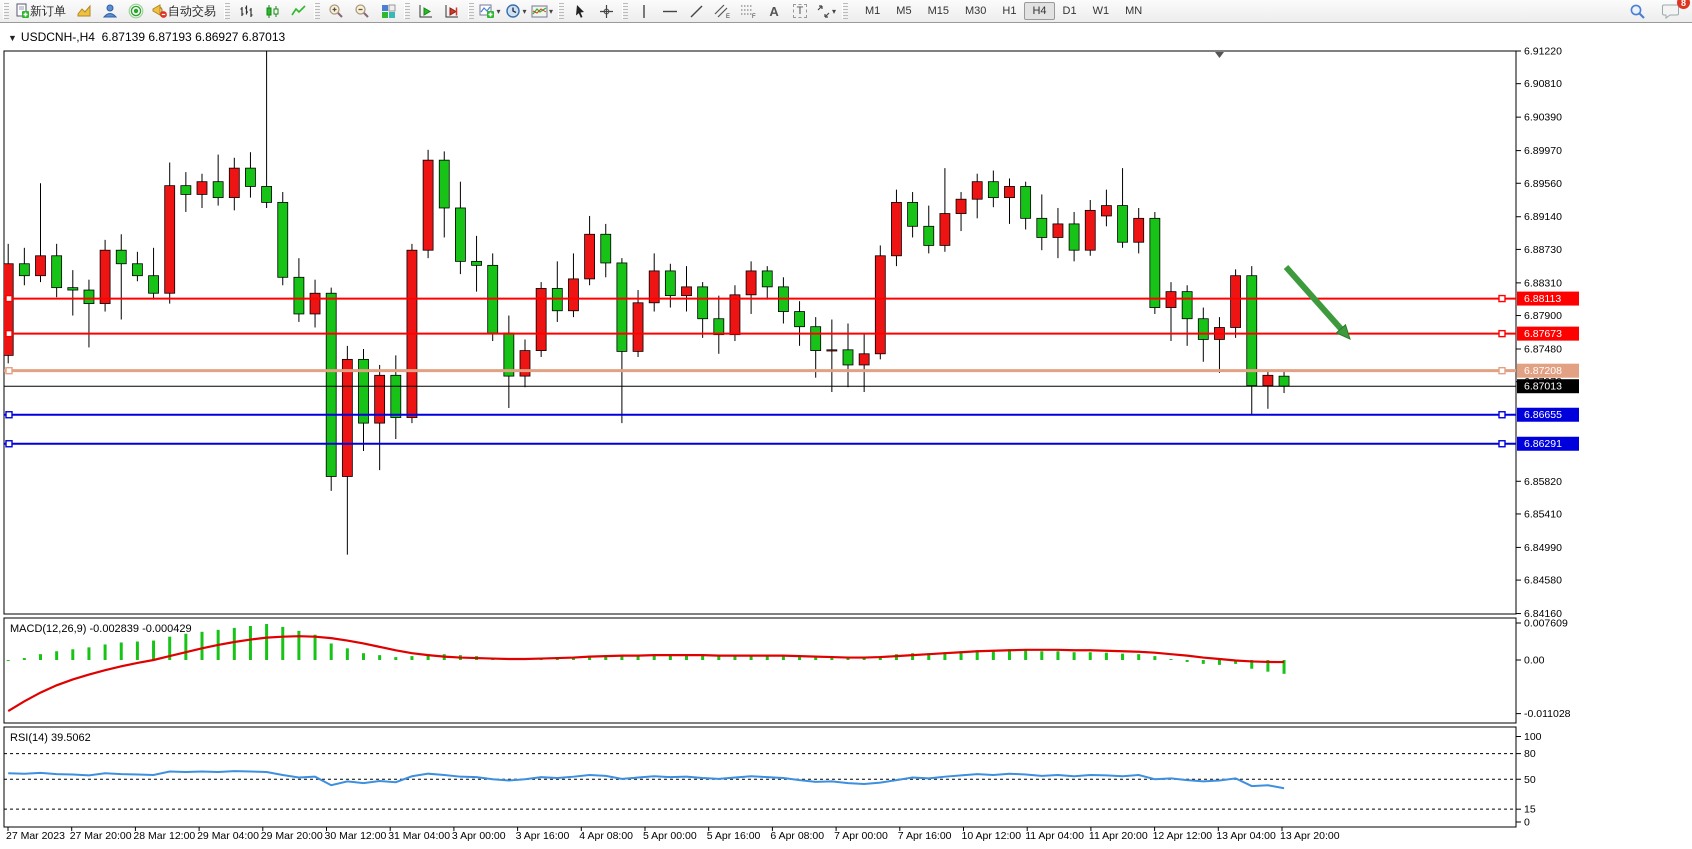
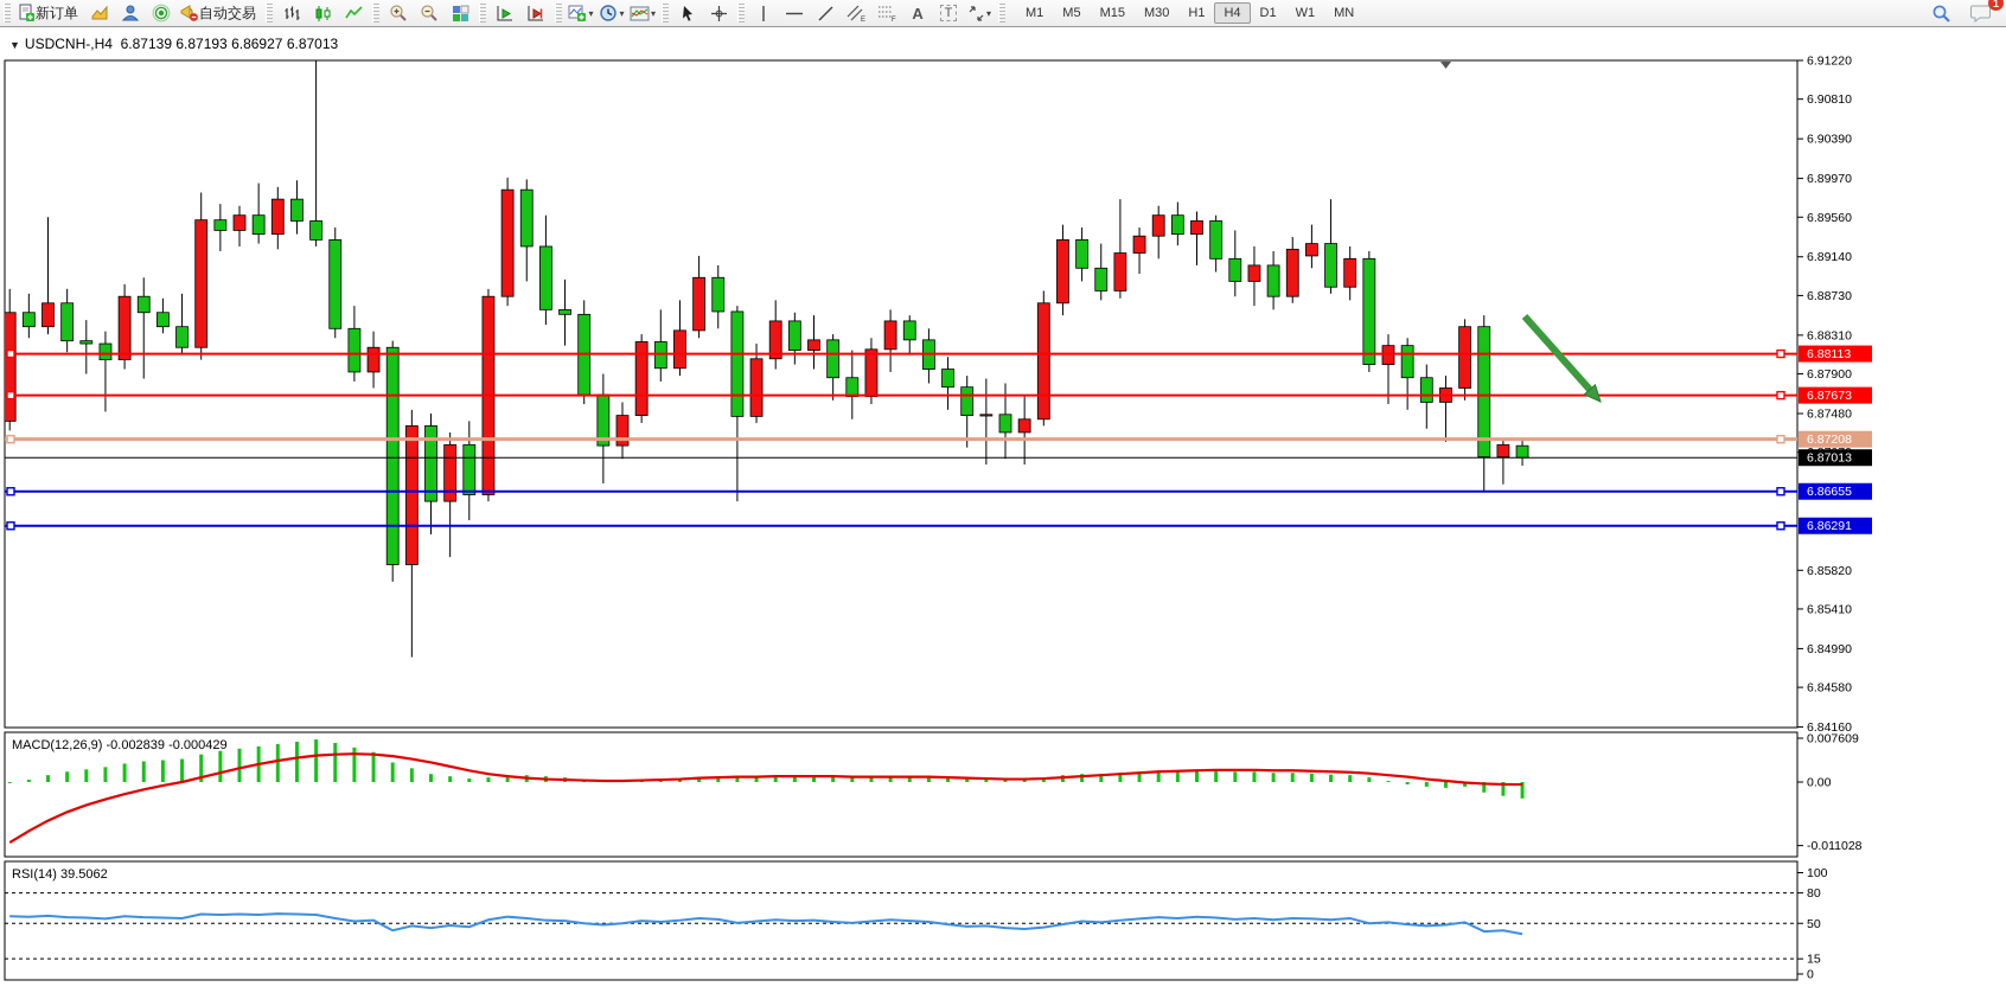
  新订单
  自动交易
  ▾
  ▾
  ▾
  A
  T
  ▾
  M1
  M5
  M15
  M30
  H1
  H4
  D1
  W1
  MN
- 8
+ 1
  ▼ USDCNH-,H4 6.87139 6.87193 6.86927 6.87013
  MACD(12,26,9) -0.002839 -0.000429
  RSI(14) 39.5062
  6.91220
  6.90810
  6.90390
  6.89970
  6.89560
  6.89140
  6.88730
  6.88310
  6.87900
  6.87480
  6.85820
  6.85410
  6.84990
  6.84580
  6.84160
  6.88113
  6.87673
  6.87208
  6.87013
  6.86655
  6.86291
  0.007609
  0.00
  -0.011028
  100
  80
  50
  15
  0
- 27 Mar 2023
- 27 Mar 20:00
- 28 Mar 12:00
- 29 Mar 04:00
- 29 Mar 20:00
- 30 Mar 12:00
- 31 Mar 04:00
- 3 Apr 00:00
- 3 Apr 16:00
- 4 Apr 08:00
- 5 Apr 00:00
- 5 Apr 16:00
- 6 Apr 08:00
- 7 Apr 00:00
- 7 Apr 16:00
- 10 Apr 12:00
- 11 Apr 04:00
- 11 Apr 20:00
- 12 Apr 12:00
- 13 Apr 04:00
- 13 Apr 20:00
